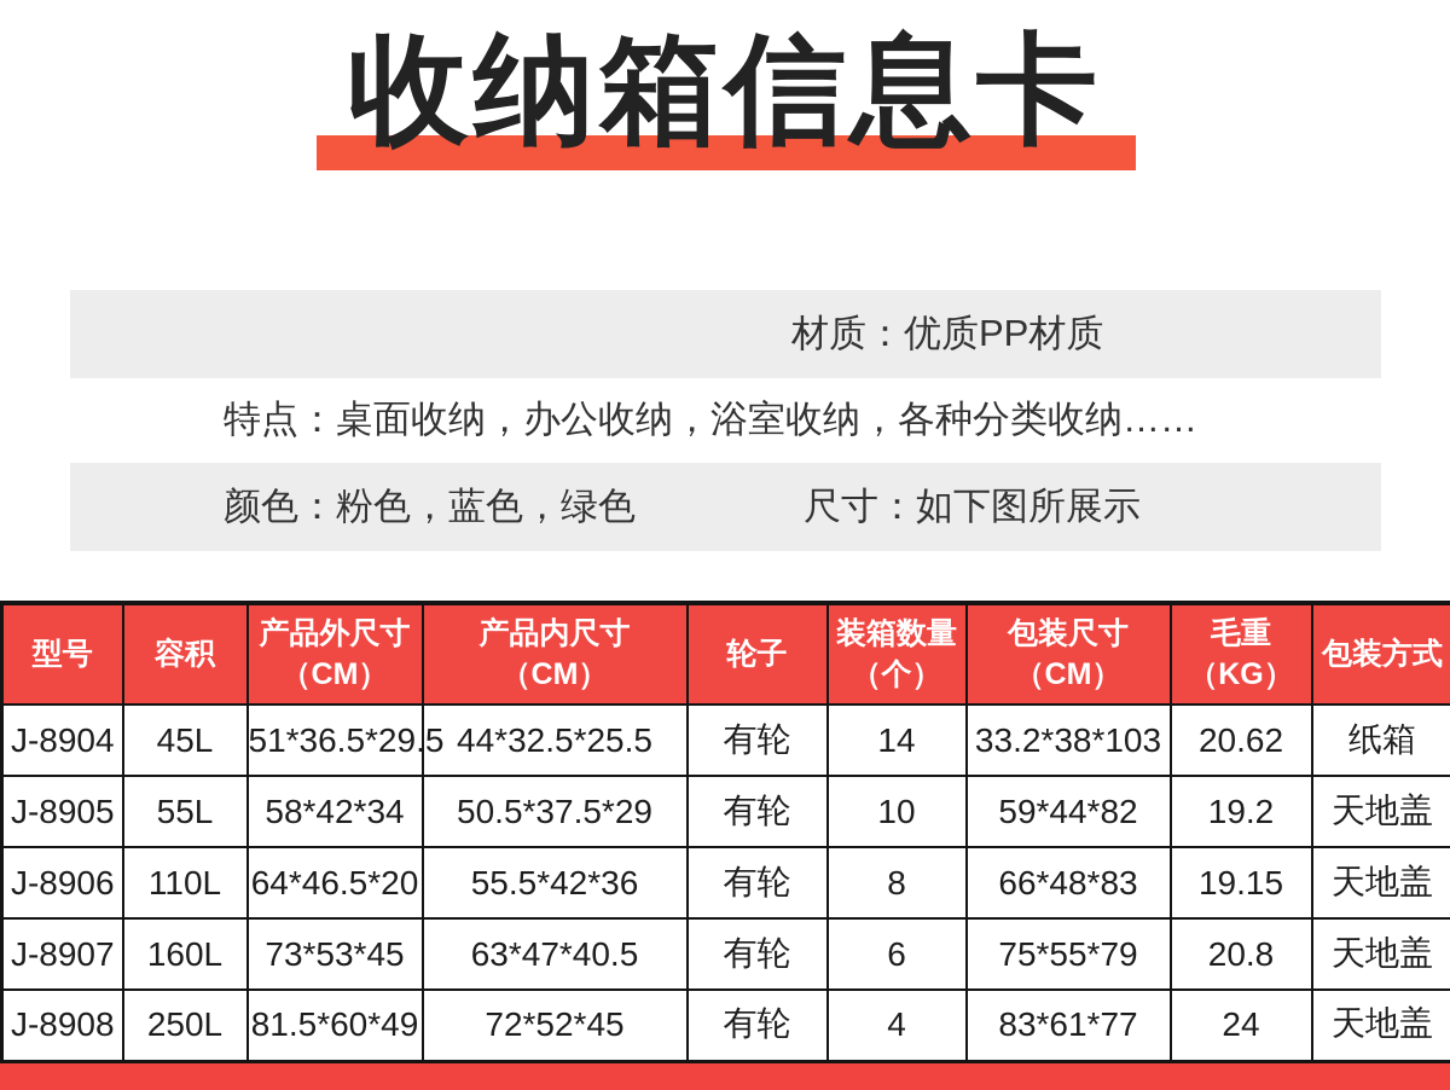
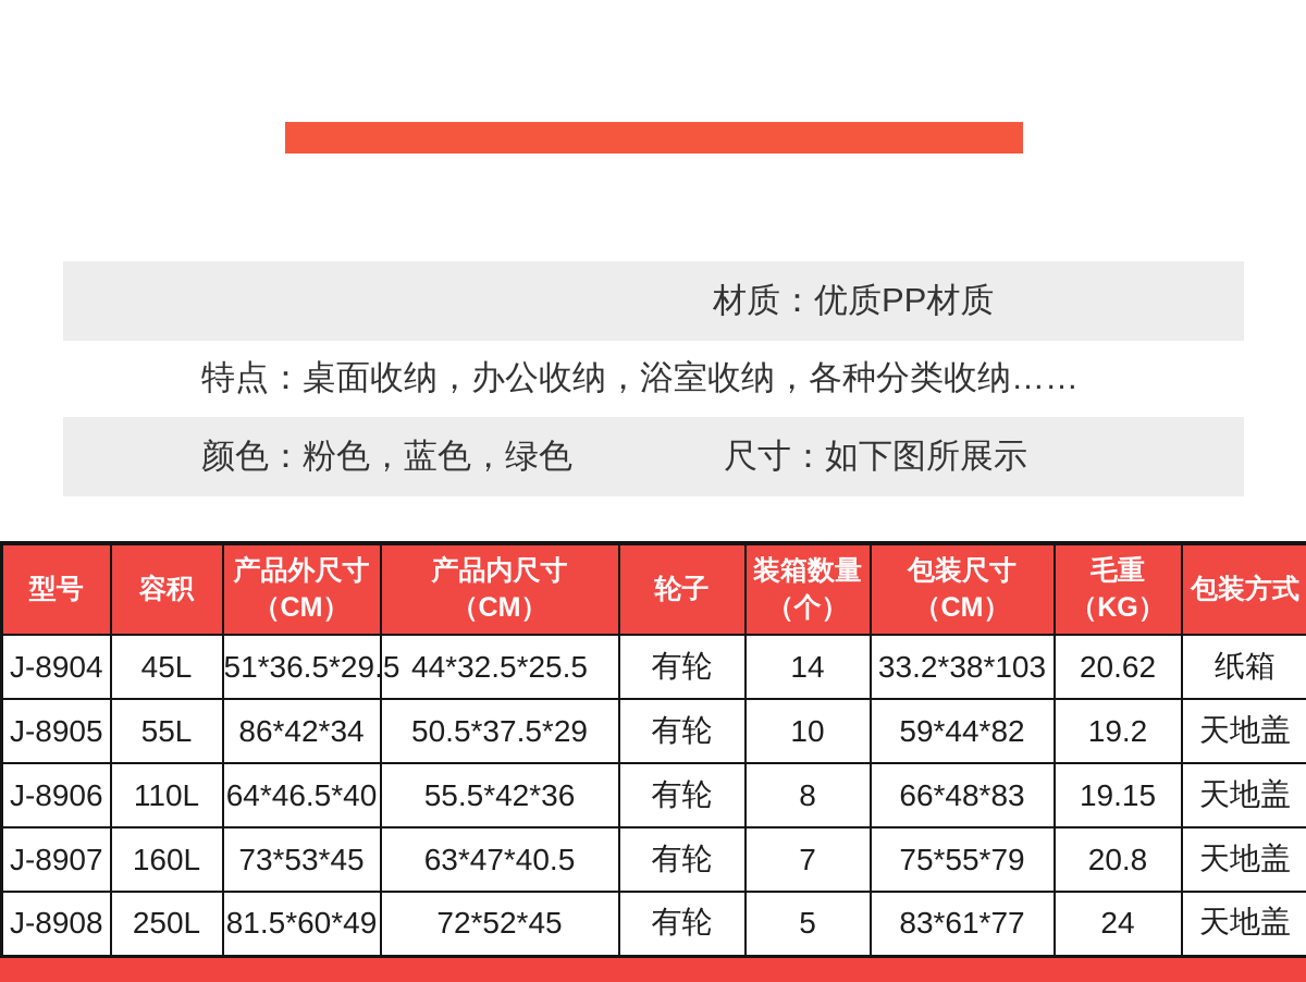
- 收纳箱信息卡
  材质：优质PP材质
  特点：桌面收纳，办公收纳，浴室收纳，各种分类收纳……
  颜色：粉色，蓝色，绿色
  尺寸：如下图所展示
  型号	容积	产品外尺寸 （CM）	产品内尺寸 （CM）	轮子	装箱数量 （个）	包装尺寸 （CM）	毛重 （KG）	包装方式
  J-8904	45L	51*36.5*29.5	44*32.5*25.5	有轮	14	33.2*38*103	20.62	纸箱
- J-8905	55L	58*42*34	50.5*37.5*29	有轮	10	59*44*82	19.2	天地盖
+ J-8905	55L	86*42*34	50.5*37.5*29	有轮	10	59*44*82	19.2	天地盖
- J-8906	110L	64*46.5*20	55.5*42*36	有轮	8	66*48*83	19.15	天地盖
+ J-8906	110L	64*46.5*40	55.5*42*36	有轮	8	66*48*83	19.15	天地盖
- J-8907	160L	73*53*45	63*47*40.5	有轮	6	75*55*79	20.8	天地盖
+ J-8907	160L	73*53*45	63*47*40.5	有轮	7	75*55*79	20.8	天地盖
- J-8908	250L	81.5*60*49	72*52*45	有轮	4	83*61*77	24	天地盖
+ J-8908	250L	81.5*60*49	72*52*45	有轮	5	83*61*77	24	天地盖
